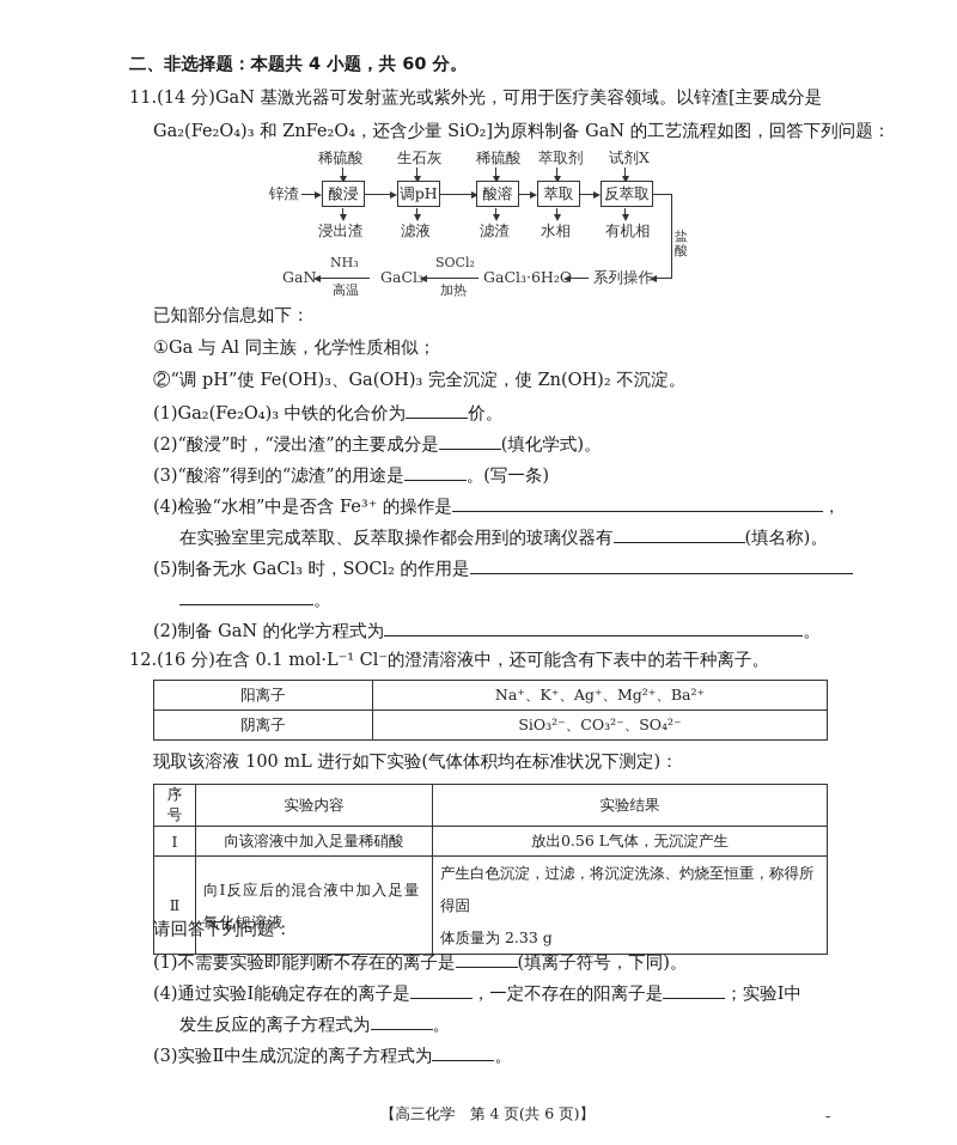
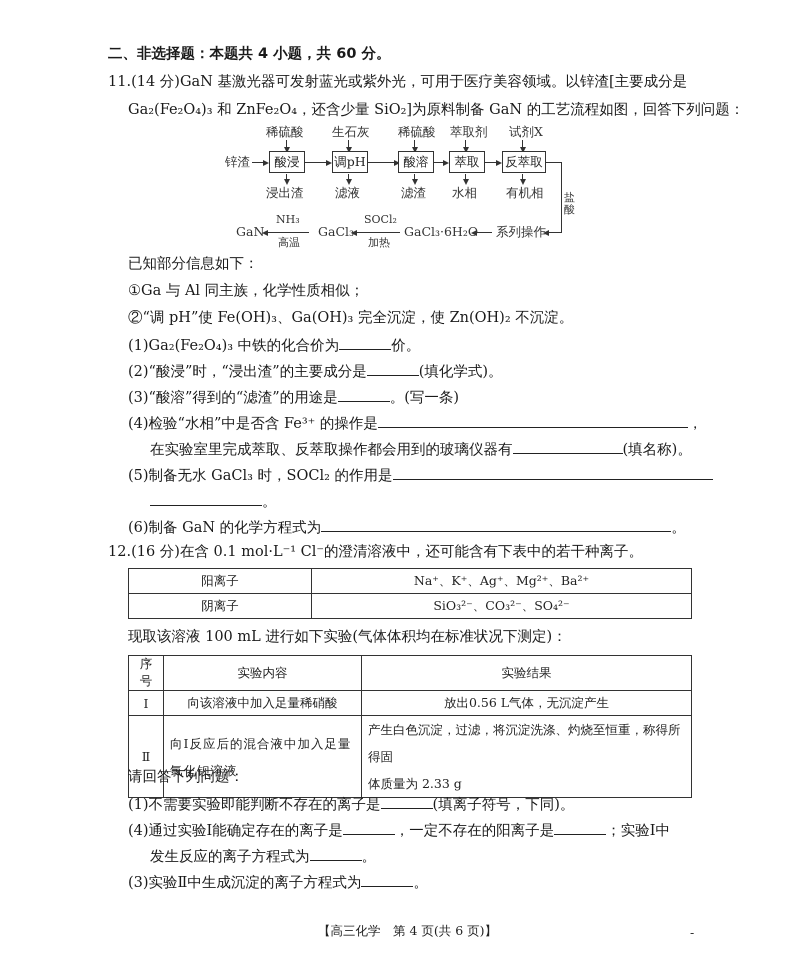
  二、非选择题：本题共 4 小题，共 60 分。
  11.(14 分)GaN 基激光器可发射蓝光或紫外光，可用于医疗美容领域。以锌渣[主要成分是
  Ga₂(Fe₂O₄)₃ 和 ZnFe₂O₄，还含少量 SiO₂]为原料制备 GaN 的工艺流程如图，回答下列问题：
  稀硫酸
  生石灰
  稀硫酸
  萃取剂
  试剂X
  锌渣
  酸浸
  调pH
  酸溶
  萃取
  反萃取
  浸出渣
  滤液
  滤渣
  水相
  有机相
  盐酸
  系列操作
  GaCl₃·6H₂O
  SOCl₂
  加热
  GaCl₃
  NH₃
  高温
  GaN
  已知部分信息如下：
  ①Ga 与 Al 同主族，化学性质相似；
  ②“调 pH”使 Fe(OH)₃、Ga(OH)₃ 完全沉淀，使 Zn(OH)₂ 不沉淀。
  (1)Ga₂(Fe₂O₄)₃ 中铁的化合价为 价。
  (2)“酸浸”时，“浸出渣”的主要成分是 (填化学式)。
  (3)“酸溶”得到的“滤渣”的用途是 。(写一条)
  (4)检验“水相”中是否含 Fe³⁺ 的操作是 ，
  在实验室里完成萃取、反萃取操作都会用到的玻璃仪器有 (填名称)。
  (5)制备无水 GaCl₃ 时，SOCl₂ 的作用是
  。
- (2)制备 GaN 的化学方程式为 。
+ (6)制备 GaN 的化学方程式为 。
  12.(16 分)在含 0.1 mol·L⁻¹ Cl⁻的澄清溶液中，还可能含有下表中的若干种离子。
  阳离子	Na⁺、K⁺、Ag⁺、Mg²⁺、Ba²⁺
  阴离子	SiO₃²⁻、CO₃²⁻、SO₄²⁻
  现取该溶液 100 mL 进行如下实验(气体体积均在标准状况下测定)：
  序号	实验内容	实验结果
  Ⅰ	向该溶液中加入足量稀硝酸	放出0.56 L气体，无沉淀产生
  Ⅱ	向Ⅰ反应后的混合液中加入足量 氯化钡溶液	产生白色沉淀，过滤，将沉淀洗涤、灼烧至恒重，称得所得固 体质量为 2.33 g
  请回答下列问题：
  (1)不需要实验即能判断不存在的离子是 (填离子符号，下同)。
  (4)通过实验Ⅰ能确定存在的离子是 ，一定不存在的阳离子是 ；实验Ⅰ中
  发生反应的离子方程式为 。
  (3)实验Ⅱ中生成沉淀的离子方程式为 。
  【高三化学 第 4 页(共 6 页)】
  -
